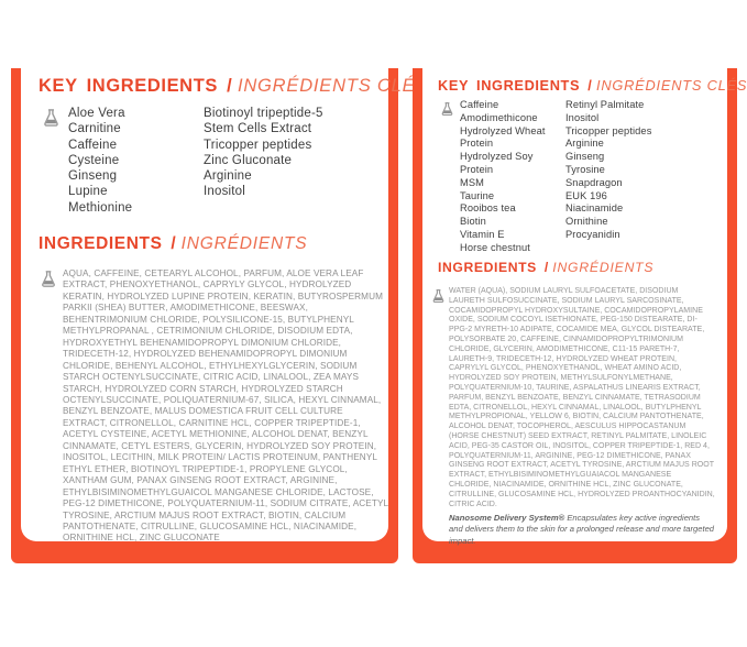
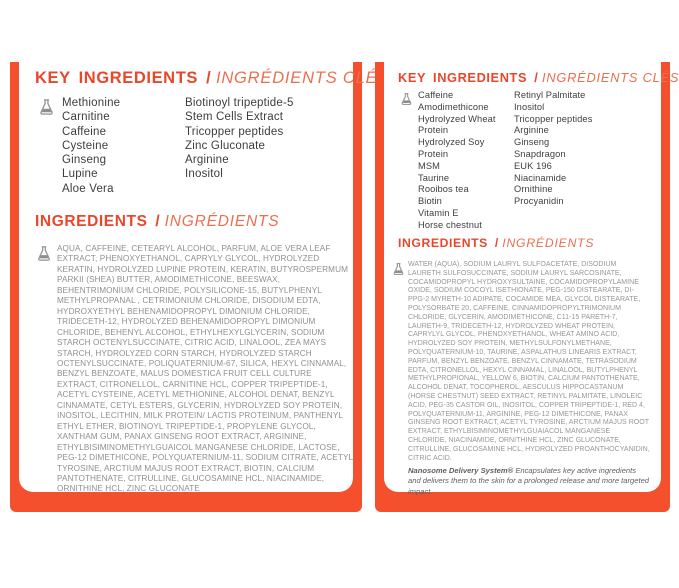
  KEY INGREDIENTS / INGRÉDIENTS CLÉ
- Aloe Vera
+ Methionine
  Carnitine
  Caffeine
  Cysteine
  Ginseng
  Lupine
- Methionine
+ Aloe Vera
  Biotinoyl tripeptide-5
  Stem Cells Extract
  Tricopper peptides
  Zinc Gluconate
  Arginine
  Inositol
  INGREDIENTS / INGRÉDIENTS
  AQUA, CAFFEINE, CETEARYL ALCOHOL, PARFUM, ALOE VERA LEAF EXTRACT, PHENOXYETHANOL, CAPRYLY GLYCOL, HYDROLYZED KERATIN, HYDROLYZED LUPINE PROTEIN, KERATIN, BUTYROSPERMUM PARKII (SHEA) BUTTER, AMODIMETHICONE, BEESWAX, BEHENTRIMONIUM CHLORIDE, POLYSILICONE-15, BUTYLPHENYL METHYLPROPANAL , CETRIMONIUM CHLORIDE, DISODIUM EDTA, HYDROXYETHYL BEHENAMIDOPROPYL DIMONIUM CHLORIDE, TRIDECETH-12, HYDROLYZED BEHENAMIDOPROPYL DIMONIUM CHLORIDE, BEHENYL ALCOHOL, ETHYLHEXYLGLYCERIN, SODIUM STARCH OCTENYLSUCCINATE, CITRIC ACID, LINALOOL, ZEA MAYS STARCH, HYDROLYZED CORN STARCH, HYDROLYZED STARCH OCTENYLSUCCINATE, POLIQUATERNIUM-67, SILICA, HEXYL CINNAMAL, BENZYL BENZOATE, MALUS DOMESTICA FRUIT CELL CULTURE EXTRACT, CITRONELLOL, CARNITINE HCL, COPPER TRIPEPTIDE-1, ACETYL CYSTEINE, ACETYL METHIONINE, ALCOHOL DENAT, BENZYL CINNAMATE, CETYL ESTERS, GLYCERIN, HYDROLYZED SOY PROTEIN, INOSITOL, LECITHIN, MILK PROTEIN/ LACTIS PROTEINUM, PANTHENYL ETHYL ETHER, BIOTINOYL TRIPEPTIDE-1, PROPYLENE GLYCOL, XANTHAM GUM, PANAX GINSENG ROOT EXTRACT, ARGININE, ETHYLBISIMINOMETHYLGUAICOL MANGANESE CHLORIDE, LACTOSE, PEG-12 DIMETHICONE, POLYQUATERNIUM-11, SODIUM CITRATE, ACETYL TYROSINE, ARCTIUM MAJUS ROOT EXTRACT, BIOTIN, CALCIUM PANTOTHENATE, CITRULLINE, GLUCOSAMINE HCL, NIACINAMIDE, ORNITHINE HCL, ZINC GLUCONATE
  KEY INGREDIENTS / INGRÉDIENTS CLÉS
  Caffeine
  Amodimethicone
  Hydrolyzed Wheat Protein
  Hydrolyzed Soy Protein
  MSM
  Taurine
  Rooibos tea
  Biotin
  Vitamin E
  Horse chestnut
  Retinyl Palmitate
  Inositol
  Tricopper peptides
  Arginine
  Ginseng
- Tyrosine
  Snapdragon
  EUK 196
  Niacinamide
  Ornithine
  Procyanidin
  INGREDIENTS / INGRÉDIENTS
  Nanosome Delivery System® Encapsulates key active ingredients and delivers them to the skin for a prolonged release and more targeted impact.
